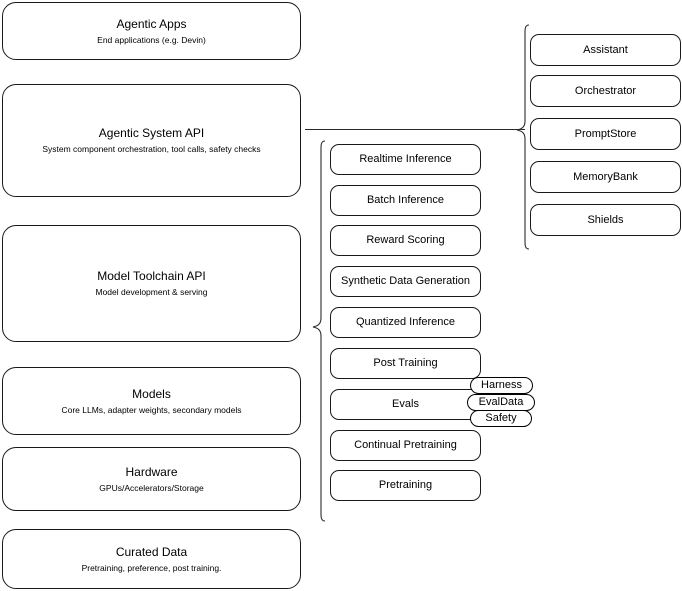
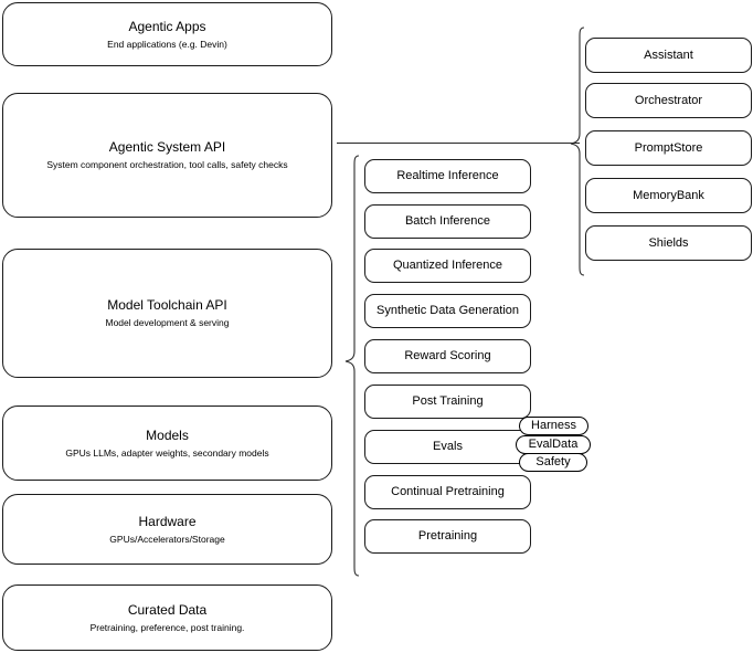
  Agentic Apps
  End applications (e.g. Devin)
  Agentic System API
  System component orchestration, tool calls, safety checks
  Model Toolchain API
  Model development & serving
  Models
- Core LLMs, adapter weights, secondary models
+ GPUs LLMs, adapter weights, secondary models
  Hardware
  GPUs/Accelerators/Storage
  Curated Data
  Pretraining, preference, post training.
  Realtime Inference
  Batch Inference
- Reward Scoring
+ Quantized Inference
  Synthetic Data Generation
- Quantized Inference
+ Reward Scoring
  Post Training
  Evals
  Continual Pretraining
  Pretraining
  Harness
  EvalData
  Safety
  Assistant
  Orchestrator
  PromptStore
  MemoryBank
  Shields
